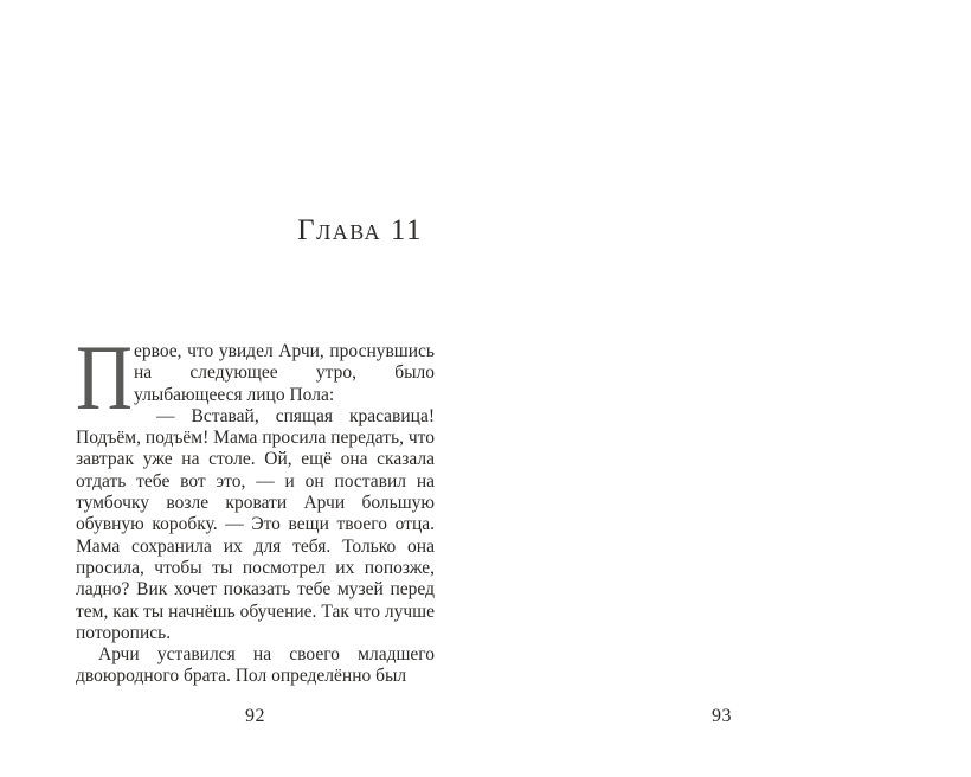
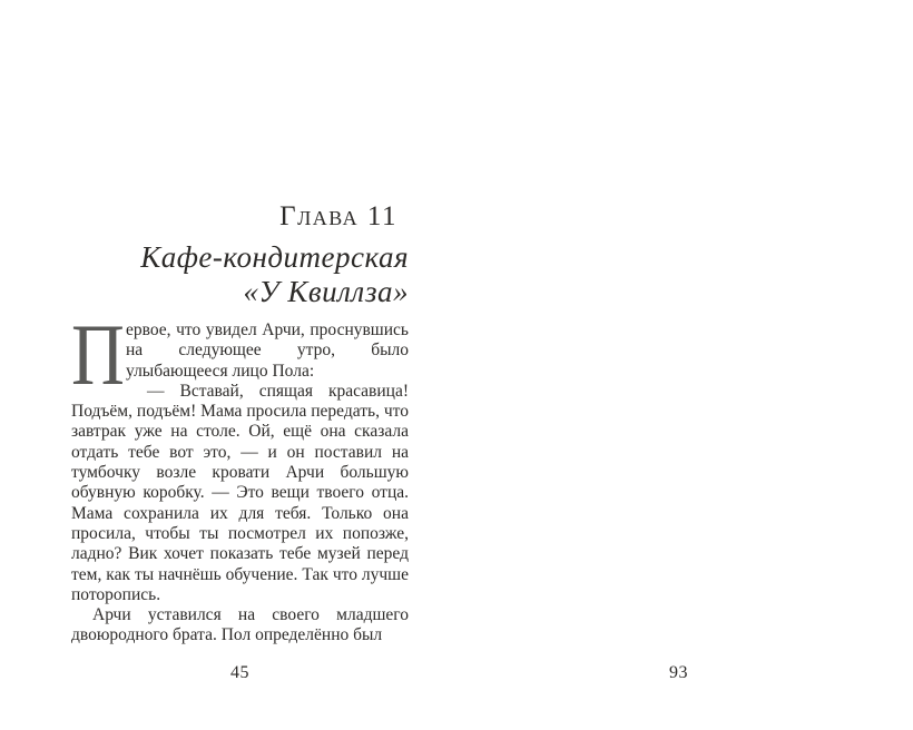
  Глава 11
+ Кафе-кондитерская
+ «У Квиллза»
  П
  ервое, что увидел Арчи, проснувшись на следующее утро, было улыбающееся лицо Пола:
  — Вставай, спящая красавица! Подъём, подъём! Мама просила передать, что завтрак уже на столе. Ой, ещё она сказала отдать тебе вот это, — и он поставил на тумбочку возле кровати Арчи большую обувную коробку. — Это вещи твоего отца. Мама сохранила их для тебя. Только она просила, чтобы ты посмотрел их попозже, ладно? Вик хочет показать тебе музей перед тем, как ты начнёшь обучение. Так что лучше поторопись.
  Арчи уставился на своего младшего двоюродного брата. Пол определённо был
- 92
+ 45
  93
